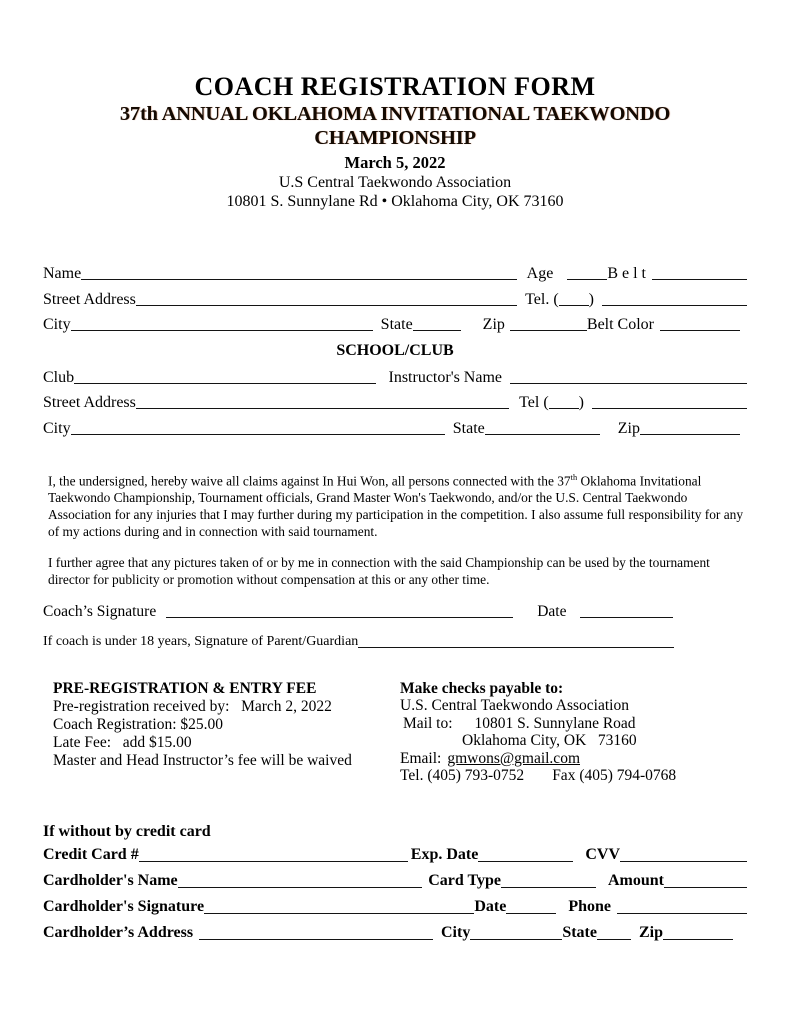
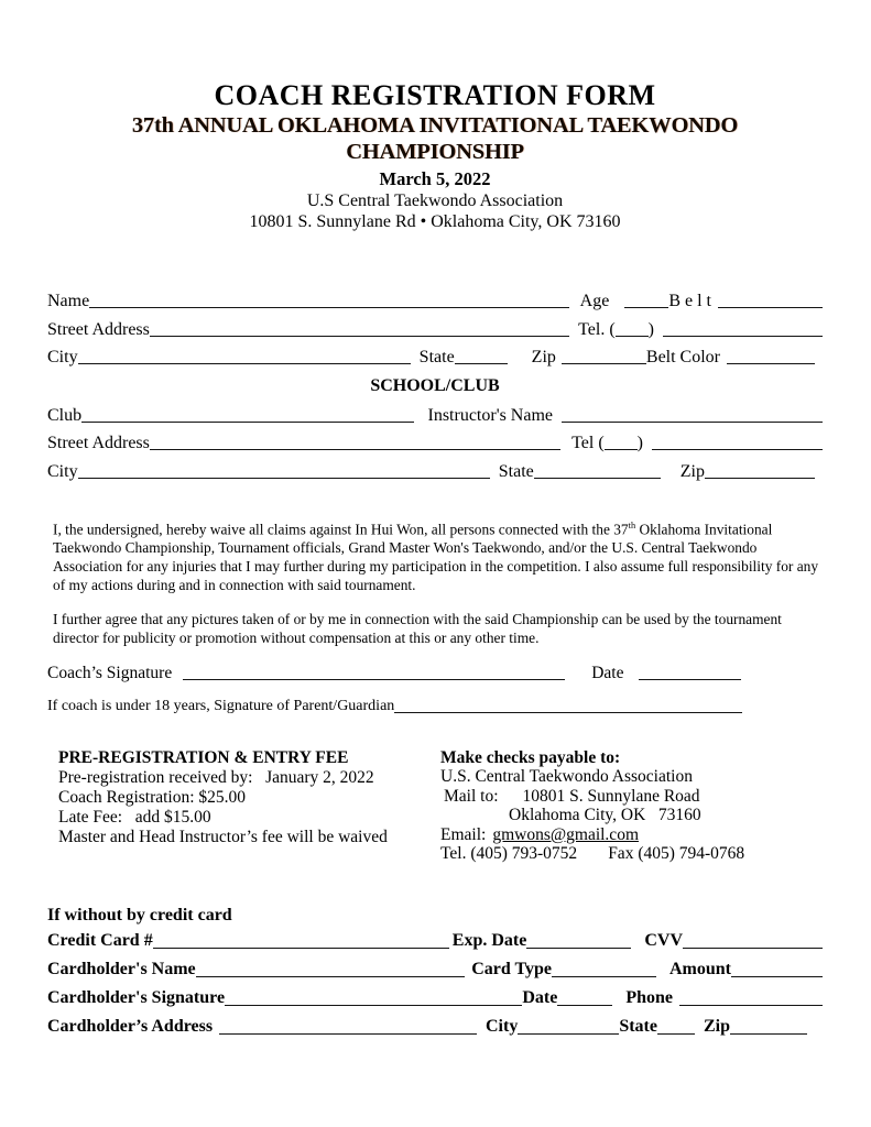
  COACH REGISTRATION FORM
  37th ANNUAL OKLAHOMA INVITATIONAL TAEKWONDO CHAMPIONSHIP
  March 5, 2022
  U.S Central Taekwondo Association
  10801 S. Sunnylane Rd • Oklahoma City, OK 73160
  Name
  Age
  B e l t
  Street Address
  Tel. (
  )
  City
  State
  Zip
  Belt Color
  SCHOOL/CLUB
  Club
  Instructor's Name
  Street Address
  Tel (
  )
  City
  State
  Zip
  I, the undersigned, hereby waive all claims against In Hui Won, all persons connected with the 37th Oklahoma Invitational Taekwondo Championship, Tournament officials, Grand Master Won's Taekwondo, and/or the U.S. Central Taekwondo Association for any injuries that I may further during my participation in the competition. I also assume full responsibility for any of my actions during and in connection with said tournament.
  I further agree that any pictures taken of or by me in connection with the said Championship can be used by the tournament director for publicity or promotion without compensation at this or any other time.
  Coach’s Signature
  Date
  If coach is under 18 years, Signature of Parent/Guardian
  PRE-REGISTRATION & ENTRY FEE
- Pre-registration received by: March 2, 2022
+ Pre-registration received by: January 2, 2022
  Coach Registration: $25.00
  Late Fee: add $15.00
  Master and Head Instructor’s fee will be waived
  Make checks payable to:
  U.S. Central Taekwondo Association
  Mail to:
  10801 S. Sunnylane Road
  Oklahoma City, OK 73160
  Email:
  gmwons@gmail.com
  Tel. (405) 793-0752
  Fax (405) 794-0768
  If without by credit card
  Credit Card #
  Exp. Date
  CVV
  Cardholder's Name
  Card Type
  Amount
  Cardholder's Signature
  Date
  Phone
  Cardholder’s Address
  City
  State
  Zip
